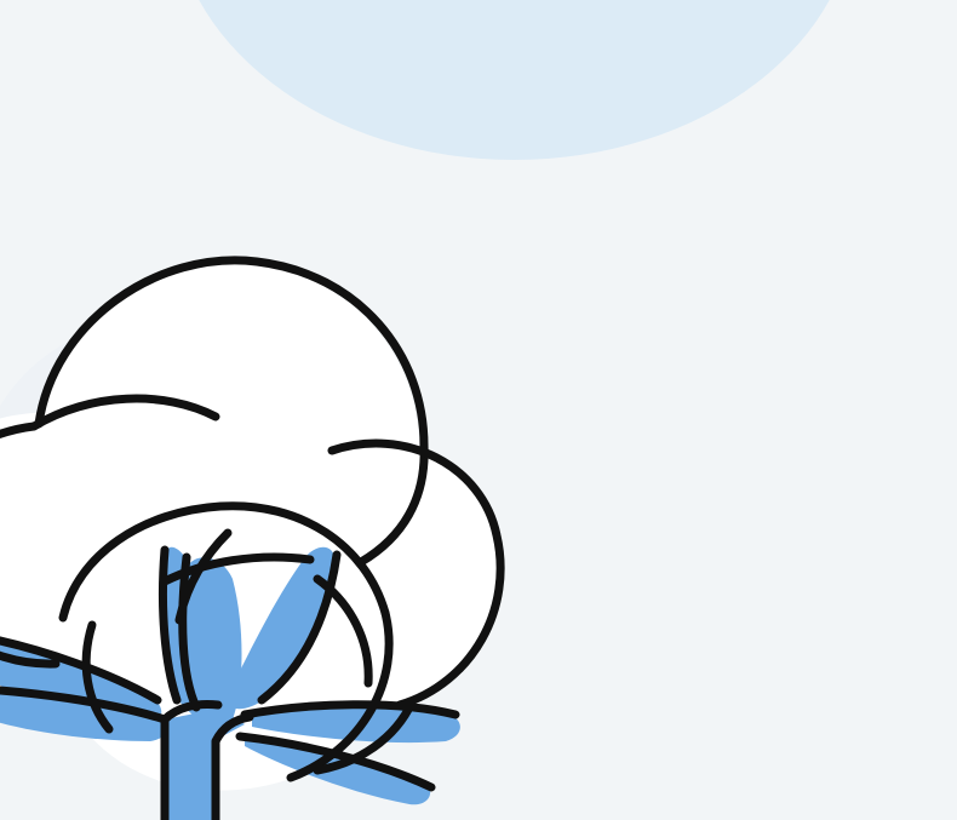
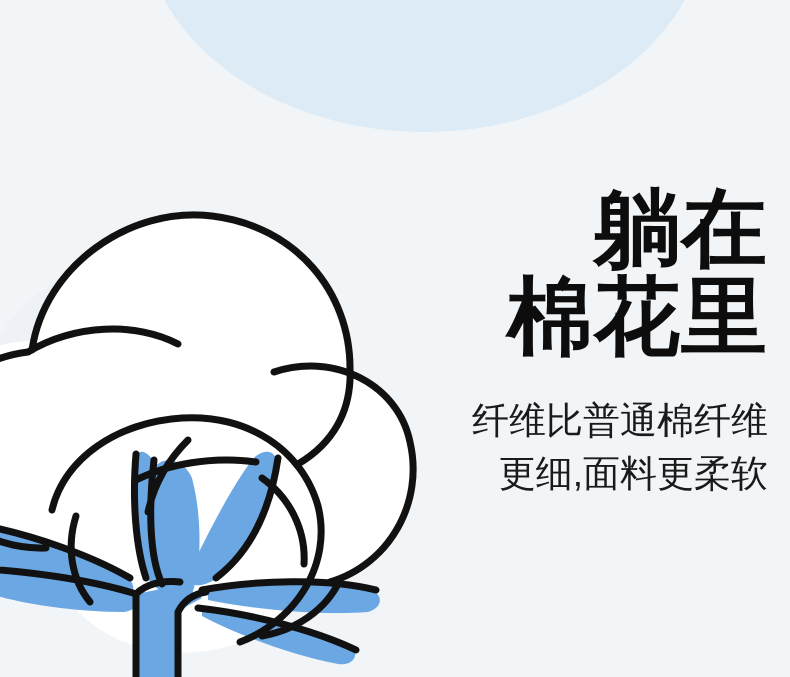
+ 躺在
+ 棉花里
+ 纤维比普通棉纤维
+ 更细,面料更柔软
